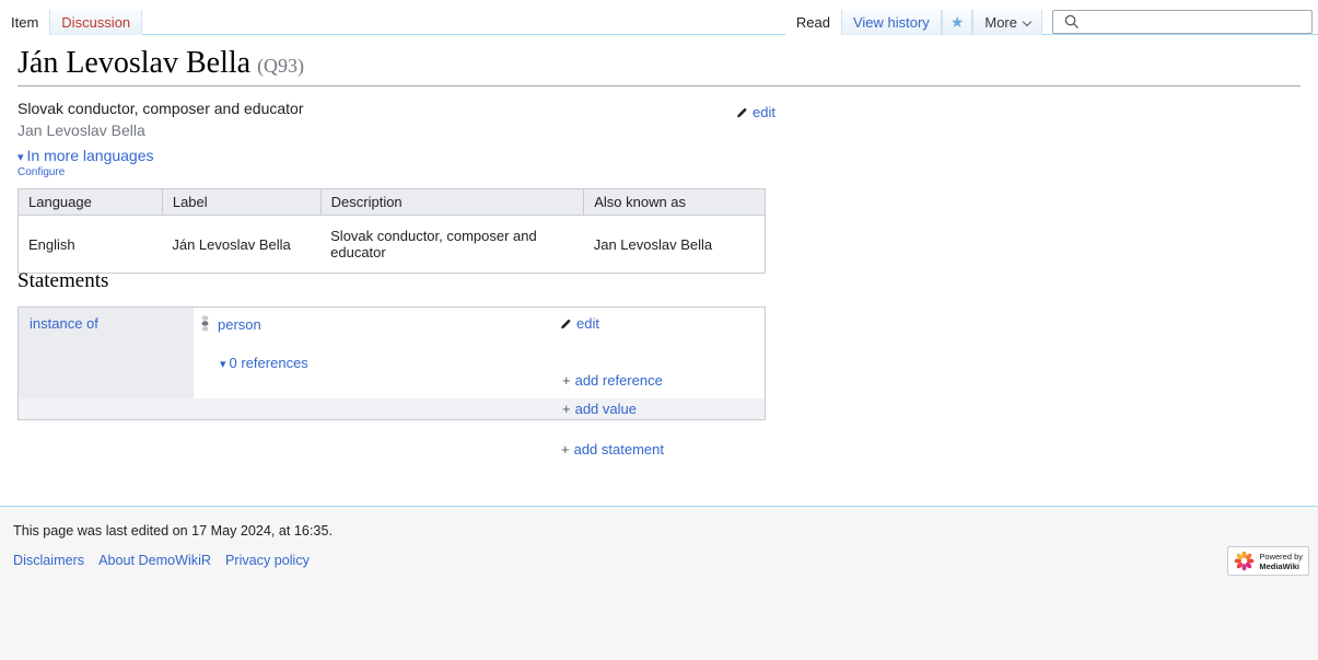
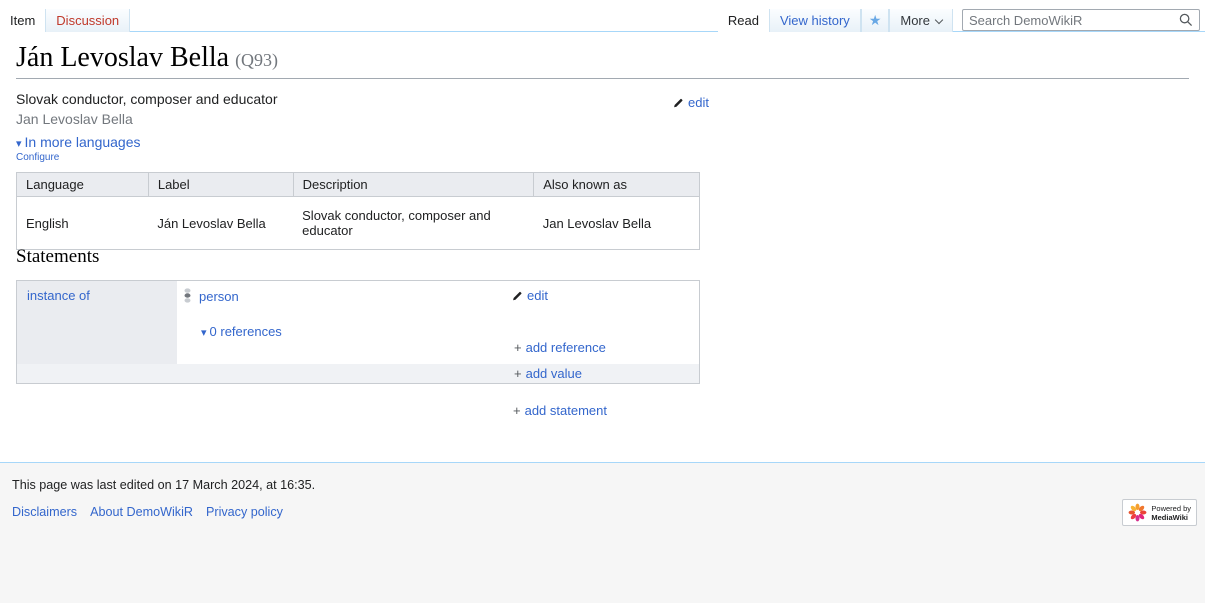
  Item
  Discussion
  Read
  View history
  ★
  More
+ Search DemoWikiR
  Ján Levoslav Bella (Q93)
  Slovak conductor, composer and educator
  Jan Levoslav Bella
  edit
  ▾ In more languages
  Configure
  Language	Label	Description	Also known as
  English	Ján Levoslav Bella	Slovak conductor, composer and educator	Jan Levoslav Bella
  Statements
  instance of
  person
  edit
  ▾ 0 references
  + add reference
  + add value
  + add statement
- This page was last edited on 17 May 2024, at 16:35.
+ This page was last edited on 17 March 2024, at 16:35.
  Disclaimers
  About DemoWikiR
  Privacy policy
  Powered by
  MediaWiki
